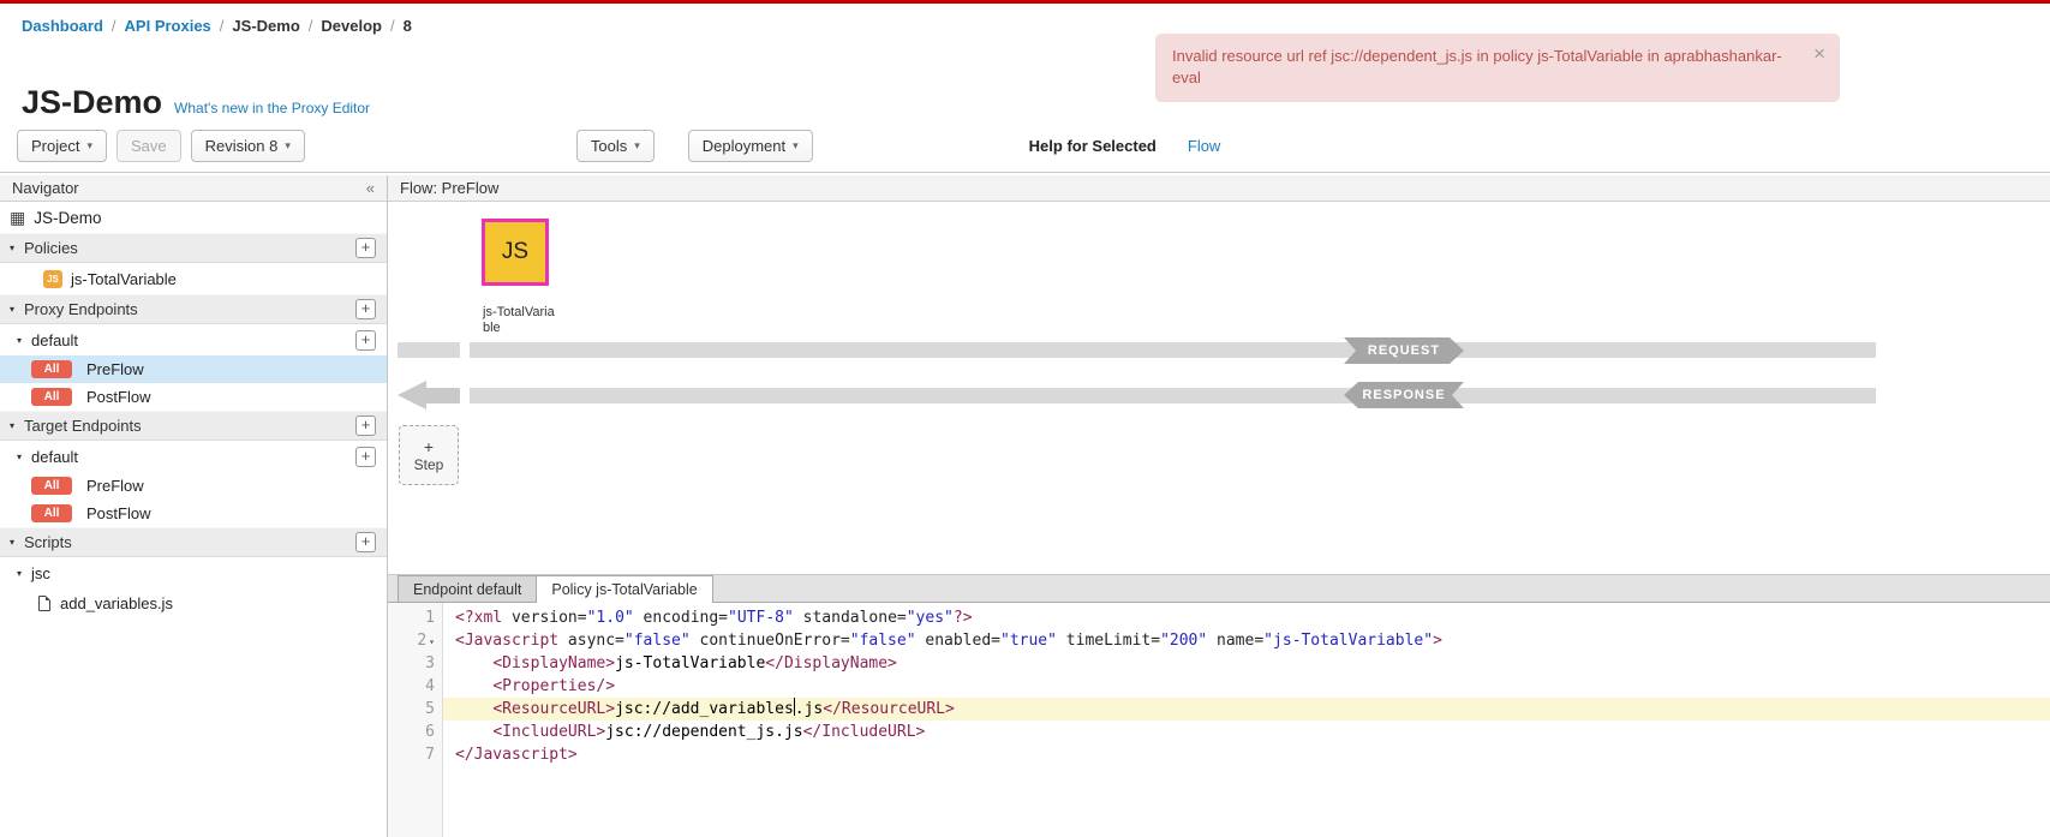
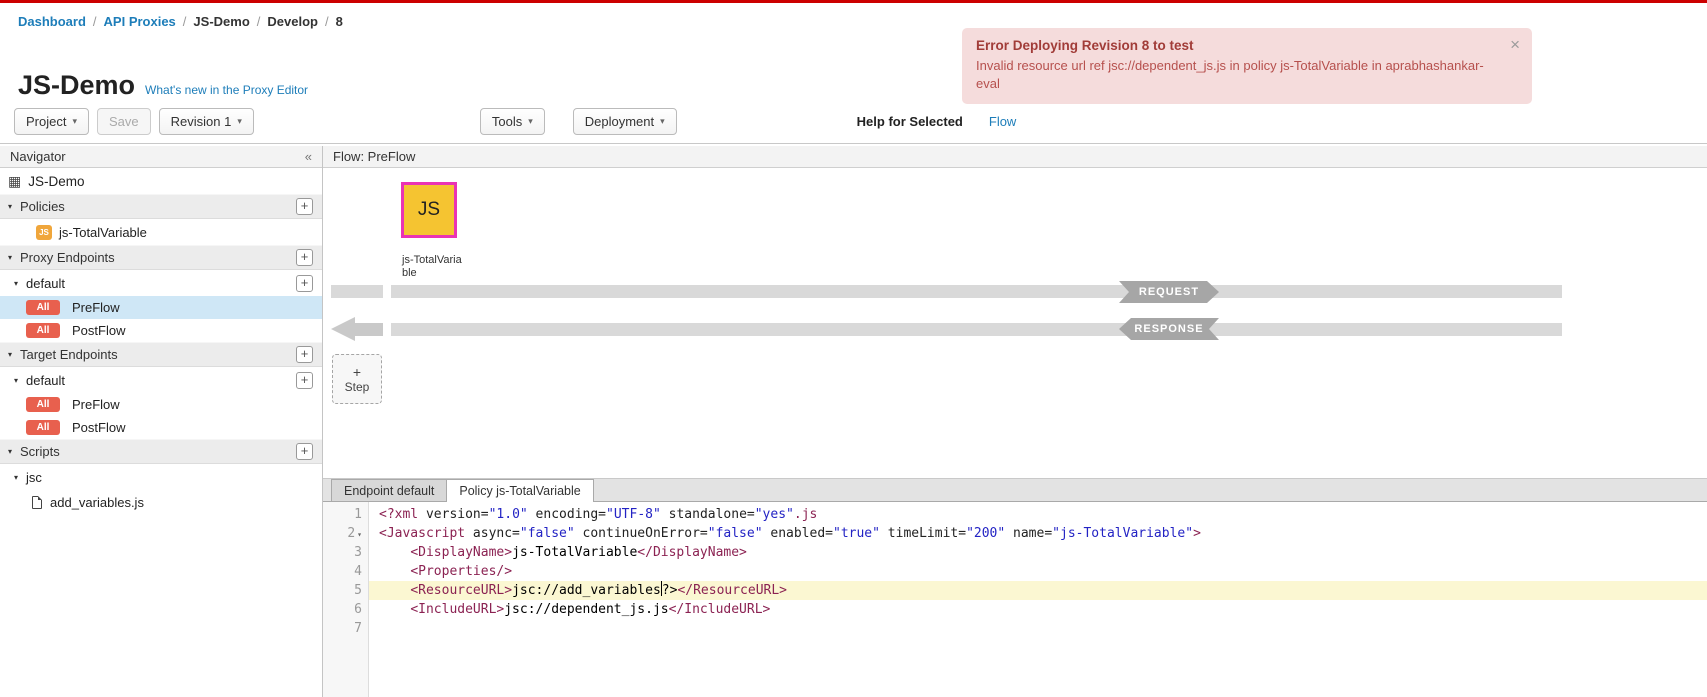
  Dashboard / API Proxies / JS-Demo / Develop / 8
+ Error Deploying Revision 8 to test
  Invalid resource url ref jsc://dependent_js.js in policy js-TotalVariable in aprabhashankar-eval
  ×
  JS-Demo
  What's new in the Proxy Editor
  Project
  ▾
  Save
- Revision 8
+ Revision 1
  ▾
  Tools
  ▾
  Deployment
  ▾
  Help for Selected
  Flow
  Navigator
  «
  ▦
  JS-Demo
  ▾
  Policies
  +
  JS
  js-TotalVariable
  ▾
  Proxy Endpoints
  +
  ▾
  default
  +
  All
  PreFlow
  All
  PostFlow
  ▾
  Target Endpoints
  +
  ▾
  default
  +
  All
  PreFlow
  All
  PostFlow
  ▾
  Scripts
  +
  ▾
  jsc
  add_variables.js
  Flow: PreFlow
  JS
  js-TotalVariable
  REQUEST
  RESPONSE
  +
  Step
  Endpoint default
  Policy js-TotalVariable
  1
  2 ▾
  3
  4
  5
  6
  7
- <?xml version="1.0" encoding="UTF-8" standalone="yes"?>
+ <?xml version="1.0" encoding="UTF-8" standalone="yes".js
  <Javascript async="false" continueOnError="false" enabled="true" timeLimit="200" name="js-TotalVariable">
  <DisplayName>js-TotalVariable</DisplayName>
  <Properties/>
- <ResourceURL>jsc://add_variables.js</ResourceURL>
+ <ResourceURL>jsc://add_variables?></ResourceURL>
  <IncludeURL>jsc://dependent_js.js</IncludeURL>
- </Javascript>
